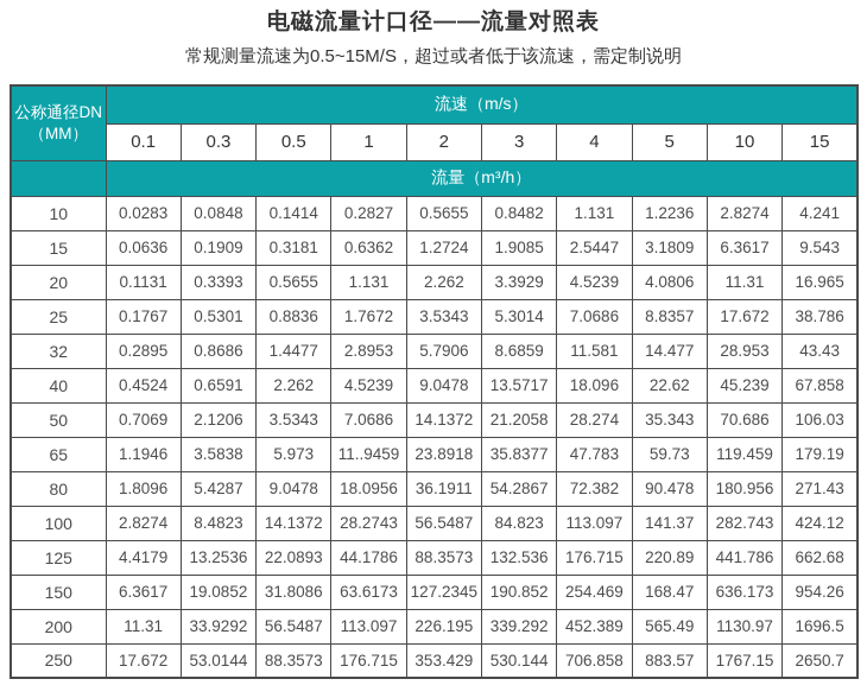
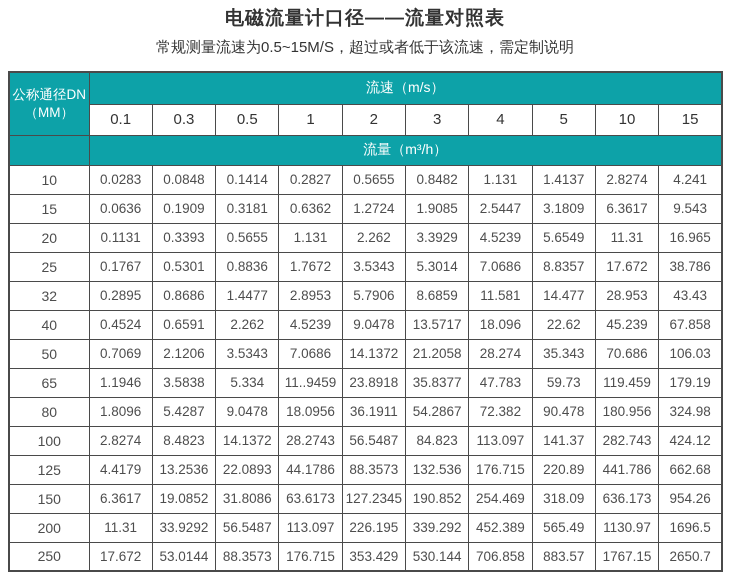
  电磁流量计口径——流量对照表
  常规测量流速为0.5~15M/S，超过或者低于该流速，需定制说明
  公称通径DN （MM）	流速（m/s）
  0.1	0.3	0.5	1	2	3	4	5	10	15
  	流量（m³/h）
- 10	0.0283	0.0848	0.1414	0.2827	0.5655	0.8482	1.131	1.2236	2.8274	4.241
+ 10	0.0283	0.0848	0.1414	0.2827	0.5655	0.8482	1.131	1.4137	2.8274	4.241
  15	0.0636	0.1909	0.3181	0.6362	1.2724	1.9085	2.5447	3.1809	6.3617	9.543
- 20	0.1131	0.3393	0.5655	1.131	2.262	3.3929	4.5239	4.0806	11.31	16.965
+ 20	0.1131	0.3393	0.5655	1.131	2.262	3.3929	4.5239	5.6549	11.31	16.965
  25	0.1767	0.5301	0.8836	1.7672	3.5343	5.3014	7.0686	8.8357	17.672	38.786
  32	0.2895	0.8686	1.4477	2.8953	5.7906	8.6859	11.581	14.477	28.953	43.43
  40	0.4524	0.6591	2.262	4.5239	9.0478	13.5717	18.096	22.62	45.239	67.858
  50	0.7069	2.1206	3.5343	7.0686	14.1372	21.2058	28.274	35.343	70.686	106.03
- 65	1.1946	3.5838	5.973	11..9459	23.8918	35.8377	47.783	59.73	119.459	179.19
+ 65	1.1946	3.5838	5.334	11..9459	23.8918	35.8377	47.783	59.73	119.459	179.19
- 80	1.8096	5.4287	9.0478	18.0956	36.1911	54.2867	72.382	90.478	180.956	271.43
+ 80	1.8096	5.4287	9.0478	18.0956	36.1911	54.2867	72.382	90.478	180.956	324.98
  100	2.8274	8.4823	14.1372	28.2743	56.5487	84.823	113.097	141.37	282.743	424.12
  125	4.4179	13.2536	22.0893	44.1786	88.3573	132.536	176.715	220.89	441.786	662.68
- 150	6.3617	19.0852	31.8086	63.6173	127.2345	190.852	254.469	168.47	636.173	954.26
+ 150	6.3617	19.0852	31.8086	63.6173	127.2345	190.852	254.469	318.09	636.173	954.26
  200	11.31	33.9292	56.5487	113.097	226.195	339.292	452.389	565.49	1130.97	1696.5
  250	17.672	53.0144	88.3573	176.715	353.429	530.144	706.858	883.57	1767.15	2650.7
